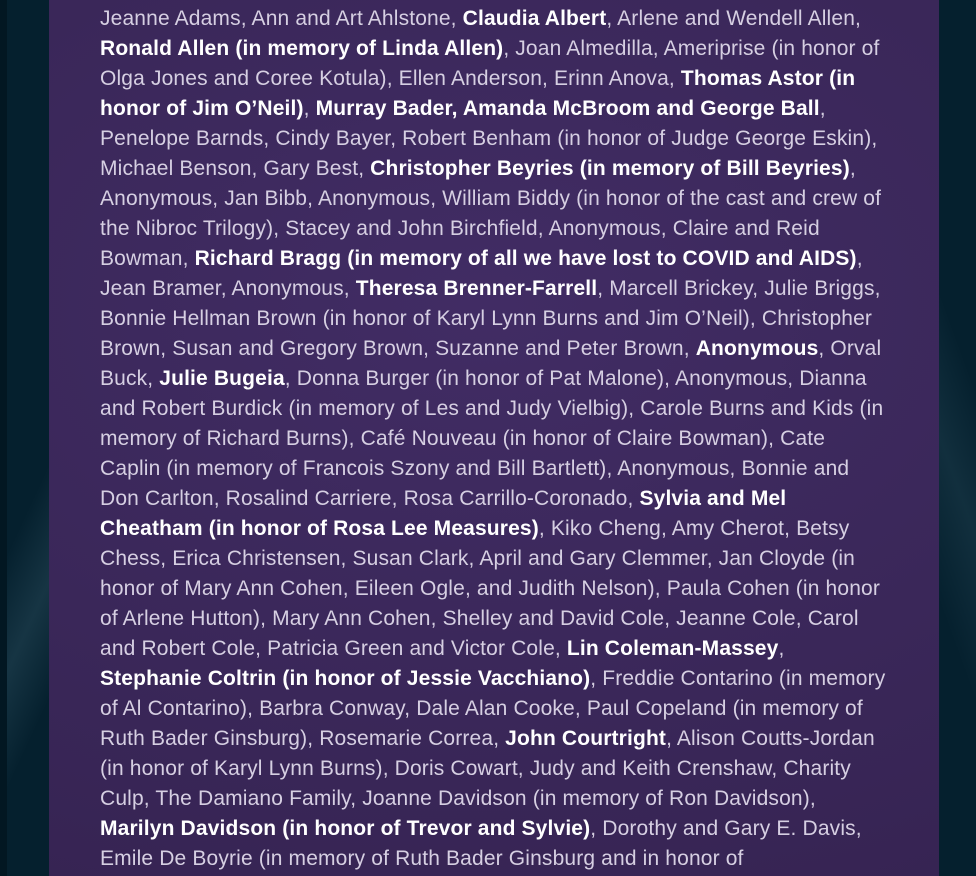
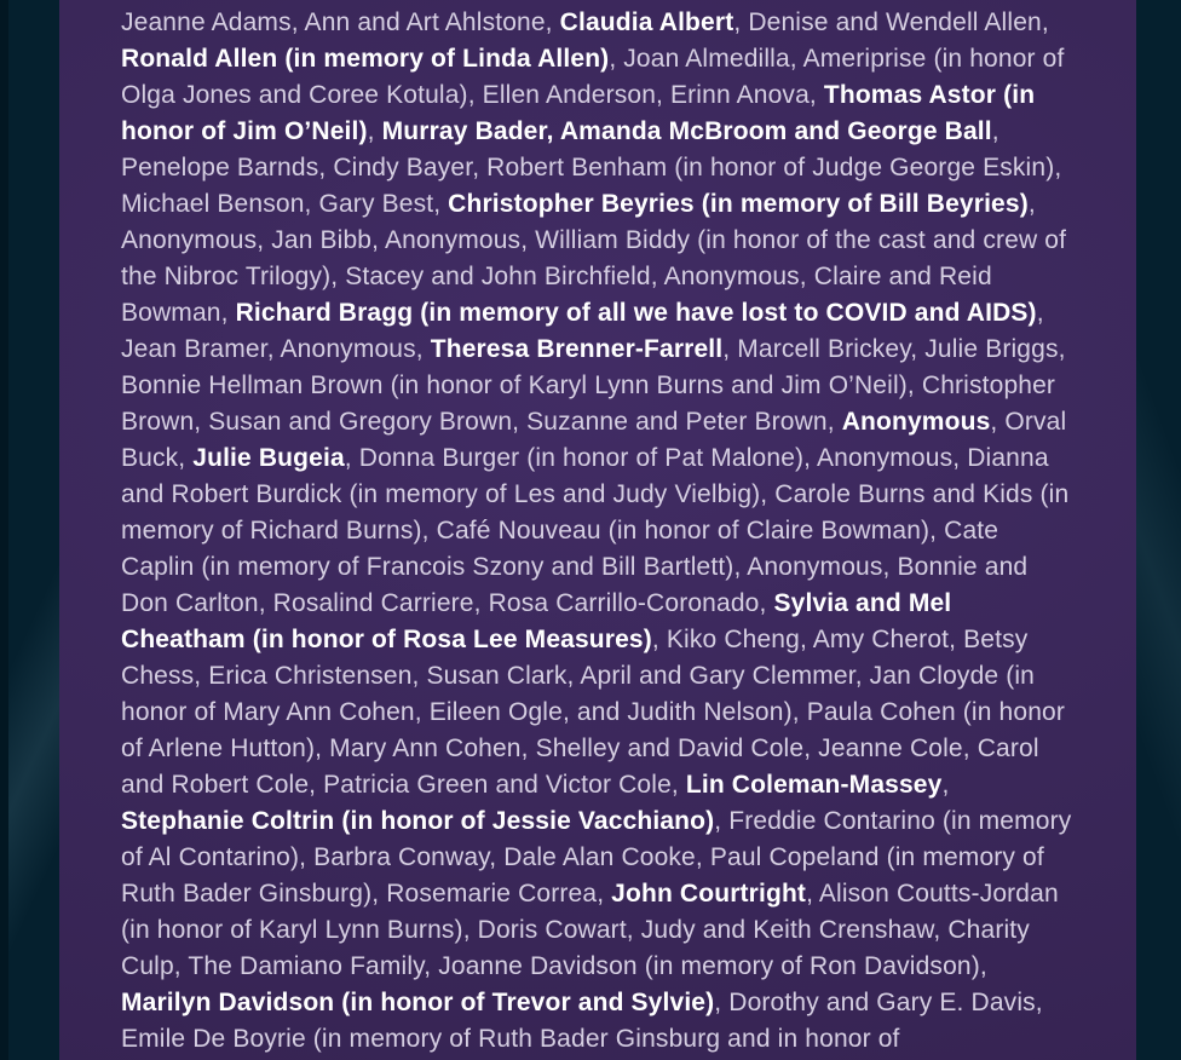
- Jeanne Adams, Ann and Art Ahlstone, Claudia Albert, Arlene and Wendell Allen, Ronald Allen (in memory of Linda Allen), Joan Almedilla, Ameriprise (in honor of Olga Jones and Coree Kotula), Ellen Anderson, Erinn Anova, Thomas Astor (in honor of Jim O’Neil), Murray Bader, Amanda McBroom and George Ball, Penelope Barnds, Cindy Bayer, Robert Benham (in honor of Judge George Eskin), Michael Benson, Gary Best, Christopher Beyries (in memory of Bill Beyries), Anonymous, Jan Bibb, Anonymous, William Biddy (in honor of the cast and crew of the Nibroc Trilogy), Stacey and John Birchfield, Anonymous, Claire and Reid Bowman, Richard Bragg (in memory of all we have lost to COVID and AIDS), Jean Bramer, Anonymous, Theresa Brenner-Farrell, Marcell Brickey, Julie Briggs, Bonnie Hellman Brown (in honor of Karyl Lynn Burns and Jim O’Neil), Christopher Brown, Susan and Gregory Brown, Suzanne and Peter Brown, Anonymous, Orval Buck, Julie Bugeia, Donna Burger (in honor of Pat Malone), Anonymous, Dianna and Robert Burdick (in memory of Les and Judy Vielbig), Carole Burns and Kids (in memory of Richard Burns), Café Nouveau (in honor of Claire Bowman), Cate Caplin (in memory of Francois Szony and Bill Bartlett), Anonymous, Bonnie and Don Carlton, Rosalind Carriere, Rosa Carrillo-Coronado, Sylvia and Mel Cheatham (in honor of Rosa Lee Measures), Kiko Cheng, Amy Cherot, Betsy Chess, Erica Christensen, Susan Clark, April and Gary Clemmer, Jan Cloyde (in honor of Mary Ann Cohen, Eileen Ogle, and Judith Nelson), Paula Cohen (in honor of Arlene Hutton), Mary Ann Cohen, Shelley and David Cole, Jeanne Cole, Carol and Robert Cole, Patricia Green and Victor Cole, Lin Coleman-Massey, Stephanie Coltrin (in honor of Jessie Vacchiano), Freddie Contarino (in memory of Al Contarino), Barbra Conway, Dale Alan Cooke, Paul Copeland (in memory of Ruth Bader Ginsburg), Rosemarie Correa, John Courtright, Alison Coutts-Jordan (in honor of Karyl Lynn Burns), Doris Cowart, Judy and Keith Crenshaw, Charity Culp, The Damiano Family, Joanne Davidson (in memory of Ron Davidson), Marilyn Davidson (in honor of Trevor and Sylvie), Dorothy and Gary E. Davis, Emile De Boyrie (in memory of Ruth Bader Ginsburg and in honor of
+ Jeanne Adams, Ann and Art Ahlstone, Claudia Albert, Denise and Wendell Allen, Ronald Allen (in memory of Linda Allen), Joan Almedilla, Ameriprise (in honor of Olga Jones and Coree Kotula), Ellen Anderson, Erinn Anova, Thomas Astor (in honor of Jim O’Neil), Murray Bader, Amanda McBroom and George Ball, Penelope Barnds, Cindy Bayer, Robert Benham (in honor of Judge George Eskin), Michael Benson, Gary Best, Christopher Beyries (in memory of Bill Beyries), Anonymous, Jan Bibb, Anonymous, William Biddy (in honor of the cast and crew of the Nibroc Trilogy), Stacey and John Birchfield, Anonymous, Claire and Reid Bowman, Richard Bragg (in memory of all we have lost to COVID and AIDS), Jean Bramer, Anonymous, Theresa Brenner-Farrell, Marcell Brickey, Julie Briggs, Bonnie Hellman Brown (in honor of Karyl Lynn Burns and Jim O’Neil), Christopher Brown, Susan and Gregory Brown, Suzanne and Peter Brown, Anonymous, Orval Buck, Julie Bugeia, Donna Burger (in honor of Pat Malone), Anonymous, Dianna and Robert Burdick (in memory of Les and Judy Vielbig), Carole Burns and Kids (in memory of Richard Burns), Café Nouveau (in honor of Claire Bowman), Cate Caplin (in memory of Francois Szony and Bill Bartlett), Anonymous, Bonnie and Don Carlton, Rosalind Carriere, Rosa Carrillo-Coronado, Sylvia and Mel Cheatham (in honor of Rosa Lee Measures), Kiko Cheng, Amy Cherot, Betsy Chess, Erica Christensen, Susan Clark, April and Gary Clemmer, Jan Cloyde (in honor of Mary Ann Cohen, Eileen Ogle, and Judith Nelson), Paula Cohen (in honor of Arlene Hutton), Mary Ann Cohen, Shelley and David Cole, Jeanne Cole, Carol and Robert Cole, Patricia Green and Victor Cole, Lin Coleman-Massey, Stephanie Coltrin (in honor of Jessie Vacchiano), Freddie Contarino (in memory of Al Contarino), Barbra Conway, Dale Alan Cooke, Paul Copeland (in memory of Ruth Bader Ginsburg), Rosemarie Correa, John Courtright, Alison Coutts-Jordan (in honor of Karyl Lynn Burns), Doris Cowart, Judy and Keith Crenshaw, Charity Culp, The Damiano Family, Joanne Davidson (in memory of Ron Davidson), Marilyn Davidson (in honor of Trevor and Sylvie), Dorothy and Gary E. Davis, Emile De Boyrie (in memory of Ruth Bader Ginsburg and in honor of
